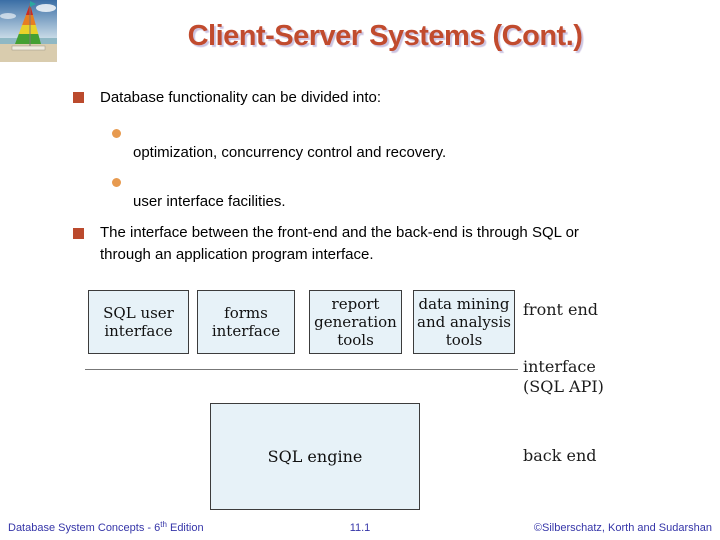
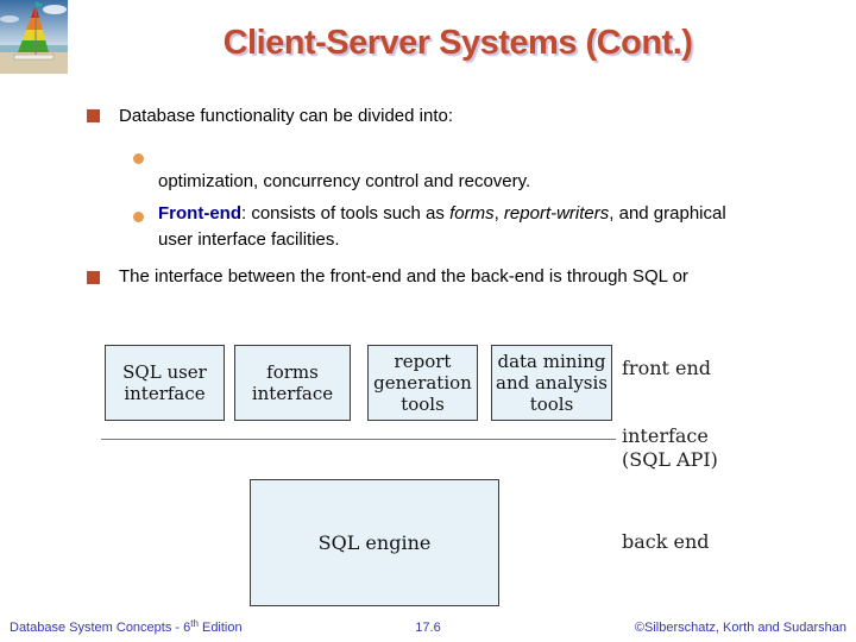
  Client-Server Systems (Cont.)
  Database functionality can be divided into:
  optimization, concurrency control and recovery.
+ Front-end: consists of tools such as forms, report-writers, and graphical
  user interface facilities.
  The interface between the front-end and the back-end is through SQL or
- through an application program interface.
  SQL user
  interface
  forms
  interface
  report
  generation
  tools
  data mining
  and analysis
  tools
  front end
  interface
  (SQL API)
  SQL engine
  back end
  Database System Concepts - 6th Edition
- 11.1
+ 17.6
  ©Silberschatz, Korth and Sudarshan
